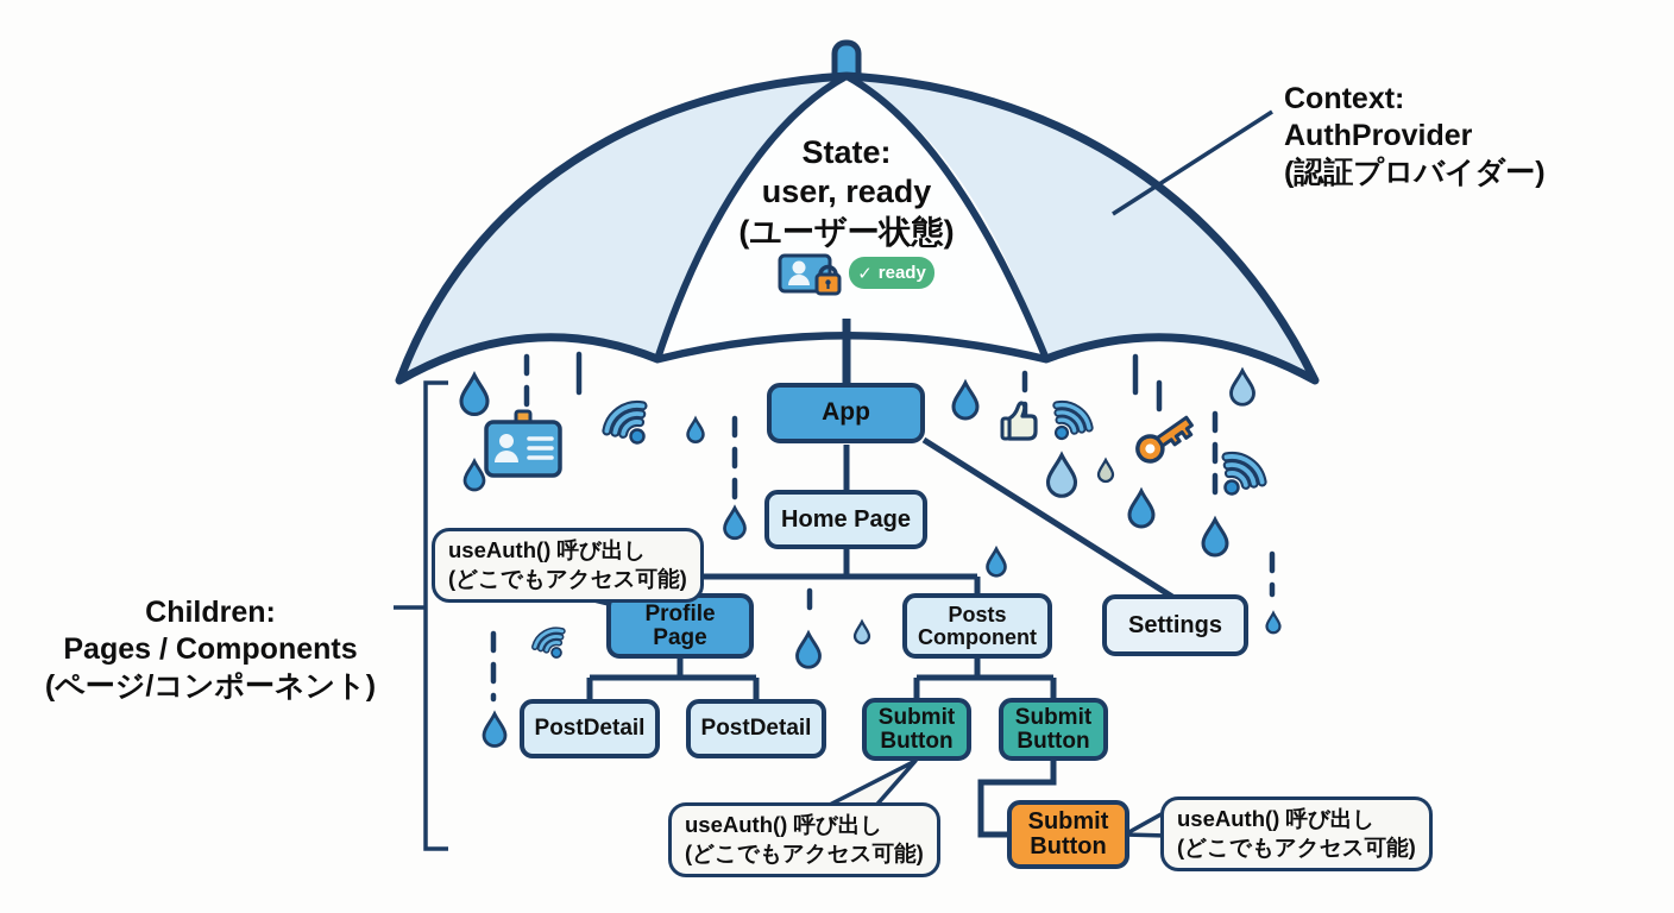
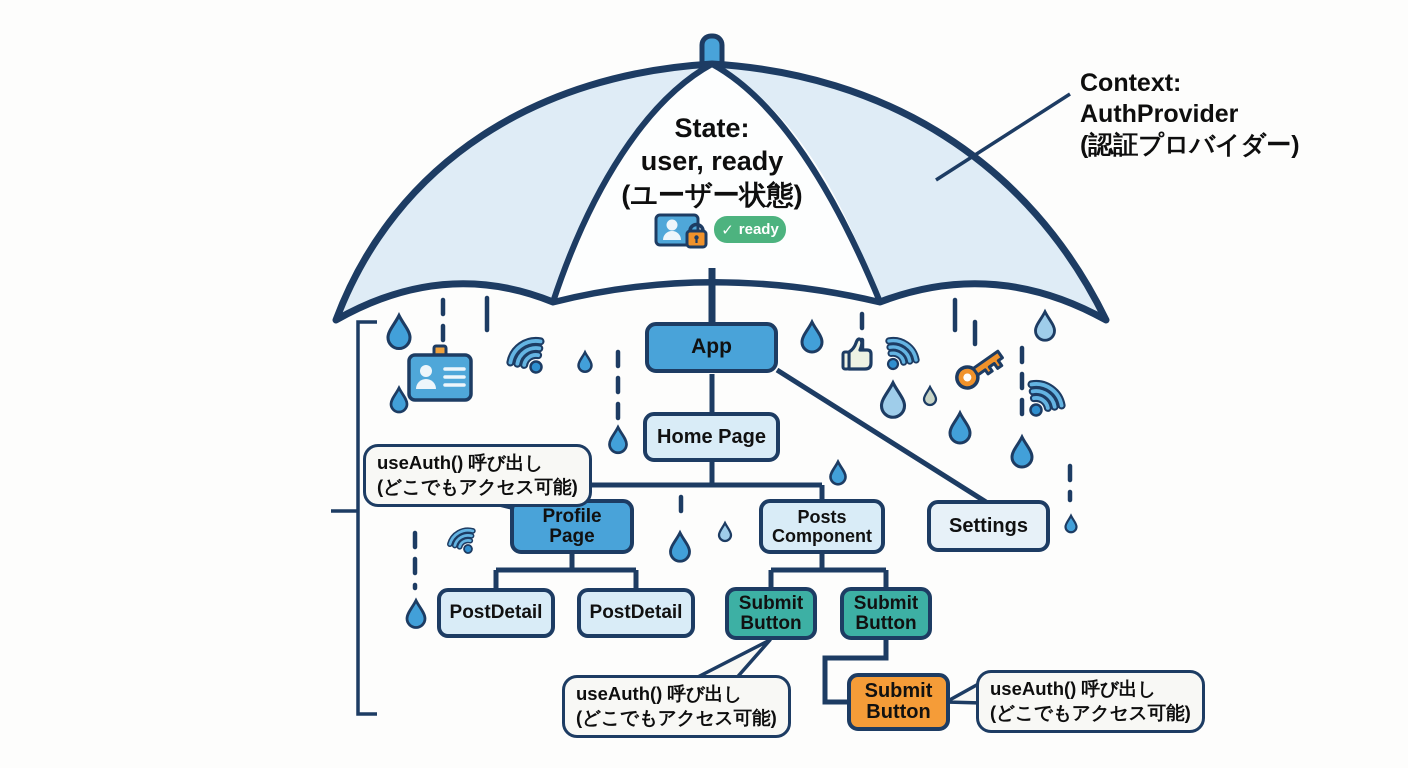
  Context:
  AuthProvider
  (認証プロバイダー)
  State:
  user, ready
  (ユーザー状態)
  ✓
  ready
- Children:
- Pages / Components
- (ページ/コンポーネント)
  App
  Home Page
  Profile
  Page
  Posts
  Component
  Settings
  PostDetail
  PostDetail
  Submit
  Button
  Submit
  Button
  Submit
  Button
  useAuth() 呼び出し
  (どこでもアクセス可能)
  useAuth() 呼び出し
  (どこでもアクセス可能)
  useAuth() 呼び出し
  (どこでもアクセス可能)
